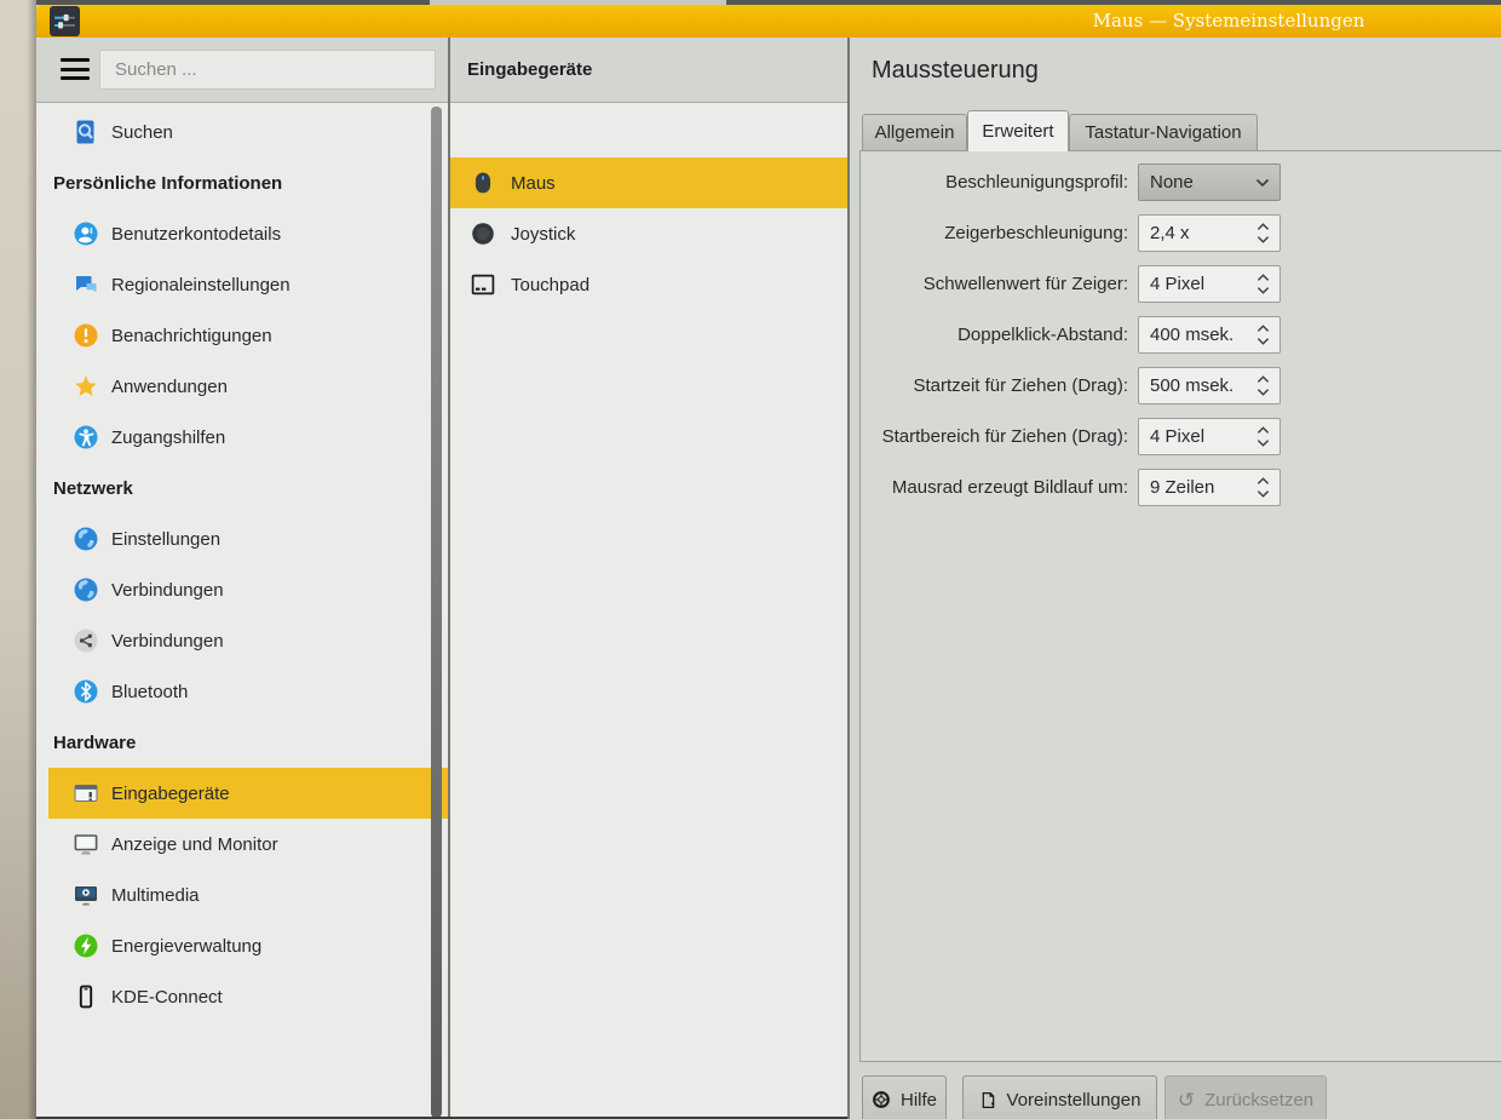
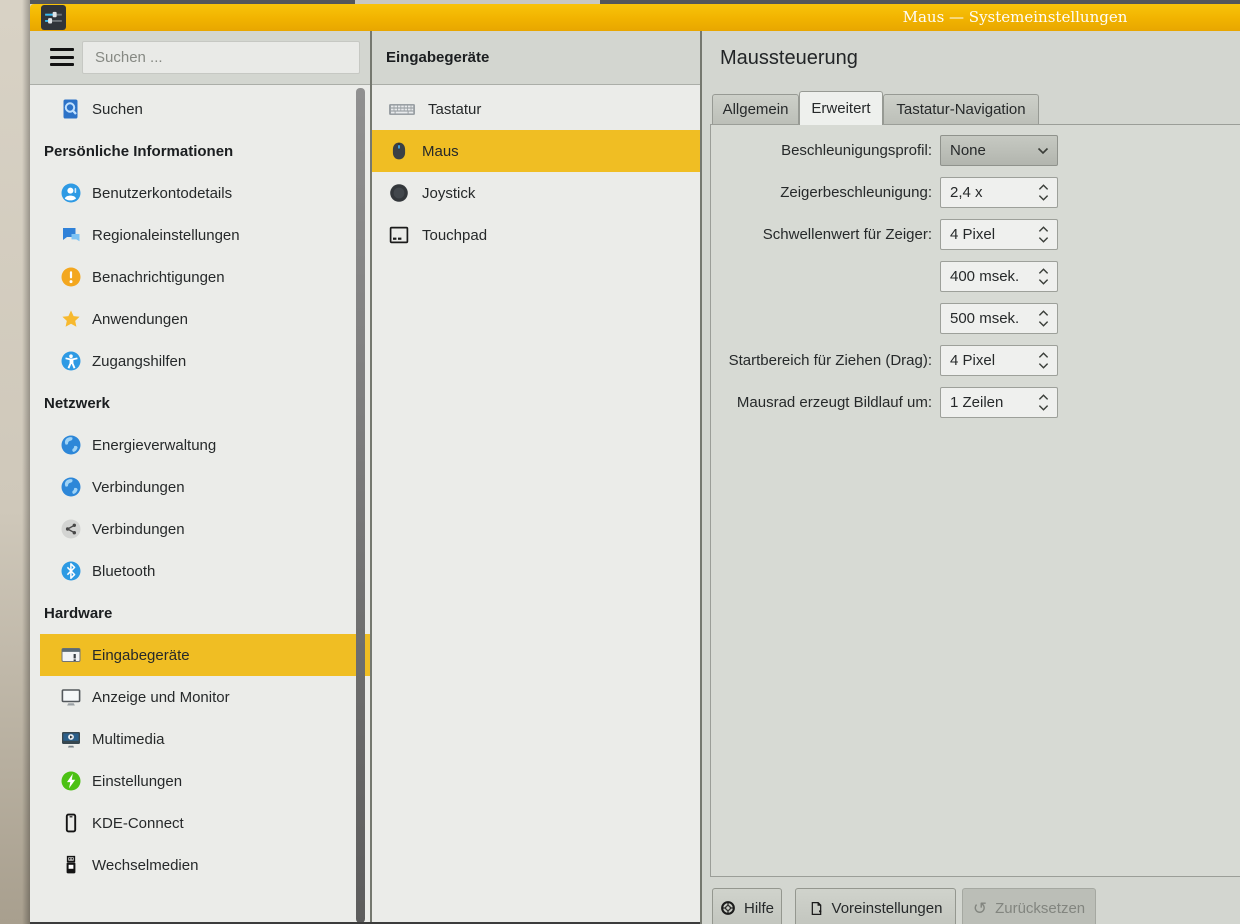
  Maus — Systemeinstellungen
  Suchen ...
  Suchen
  Persönliche Informationen
  Benutzerkontodetails
  Regionaleinstellungen
  Benachrichtigungen
  Anwendungen
  Zugangshilfen
  Netzwerk
- Einstellungen
+ Energieverwaltung
  Verbindungen
  Verbindungen
  Bluetooth
  Hardware
  Eingabegeräte
  Anzeige und Monitor
  Multimedia
- Energieverwaltung
+ Einstellungen
  KDE-Connect
+ Wechselmedien
  Eingabegeräte
+ Tastatur
  Maus
  Joystick
  Touchpad
  Maussteuerung
  Allgemein
  Erweitert
  Tastatur-Navigation
  Beschleunigungsprofil:
  None
  Zeigerbeschleunigung:
  2,4 x
  Schwellenwert für Zeiger:
  4 Pixel
- Doppelklick-Abstand:
  400 msek.
- Startzeit für Ziehen (Drag):
  500 msek.
  Startbereich für Ziehen (Drag):
  4 Pixel
  Mausrad erzeugt Bildlauf um:
- 9 Zeilen
+ 1 Zeilen
  Hilfe
  Voreinstellungen
  ↺
  Zurücksetzen
